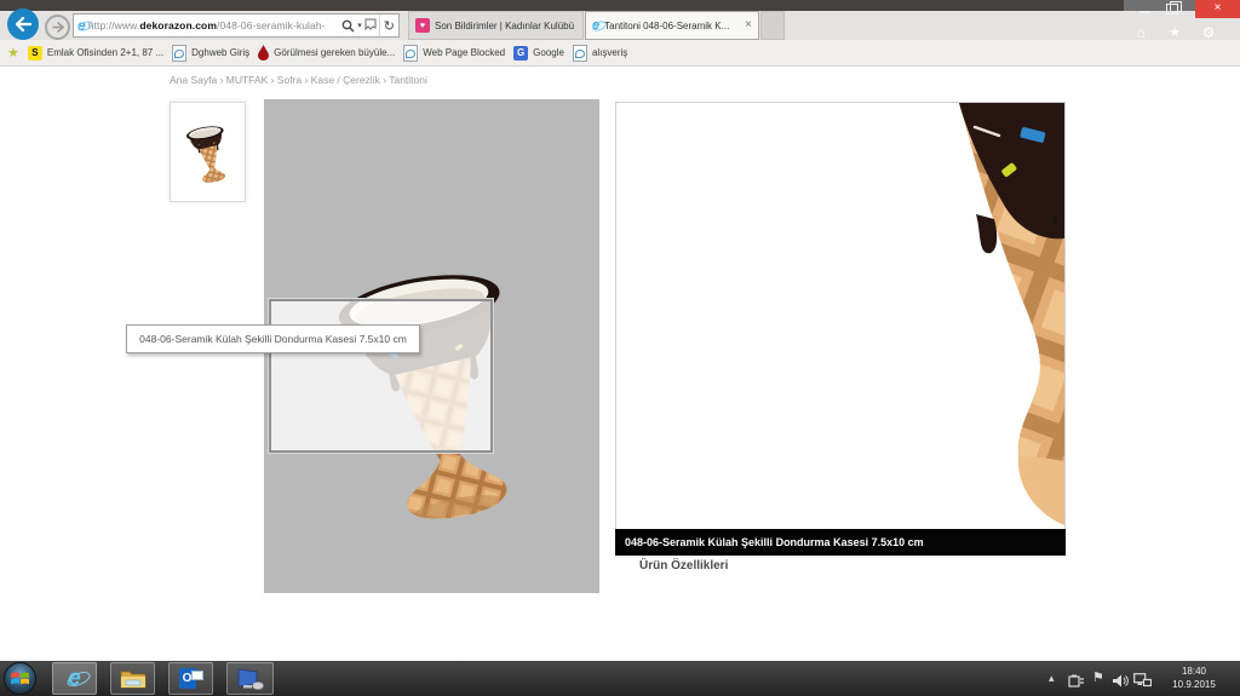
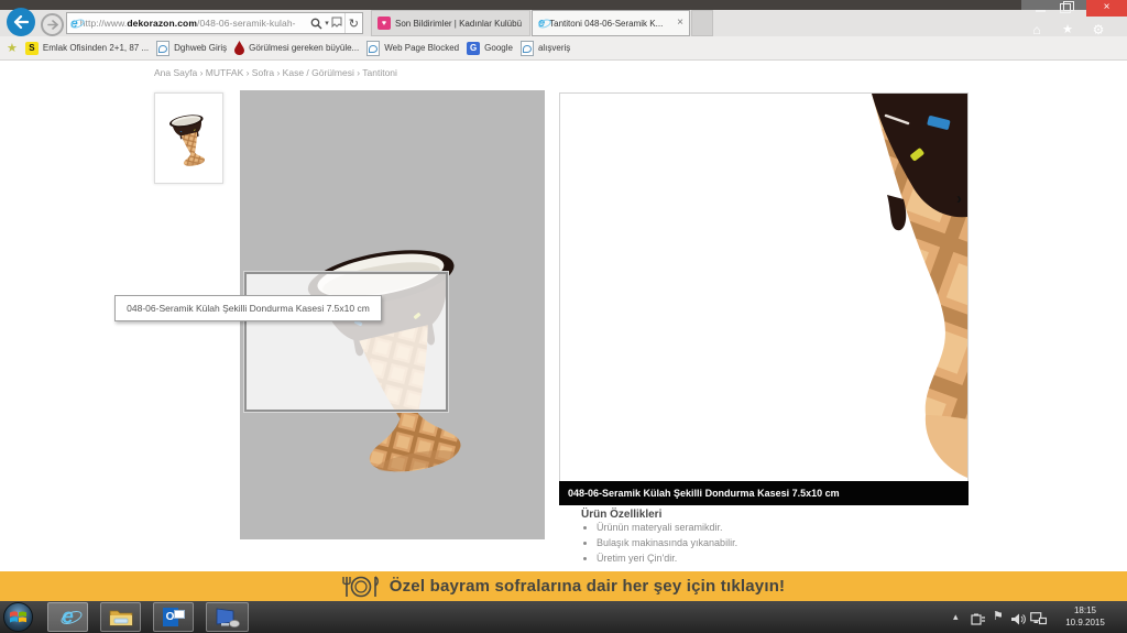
  e
  http://www.dekorazon.com/048-06-seramik-kulah-
  ↻
  Son Bildirimler | Kadınlar Kulübü
  e
  Tantitoni 048-06-Seramik K...
  ×
  ×
  ★
  ⚙
  ★
  S
  Emlak Ofisinden 2+1, 87 ...
  Dghweb Giriş
  Görülmesi gereken büyüle...
  Web Page Blocked
  G
  Google
  alışveriş
- Ana Sayfa › MUTFAK › Sofra › Kase / Çerezlik › Tantitoni
+ Ana Sayfa › MUTFAK › Sofra › Kase / Görülmesi › Tantitoni
  048-06-Seramik Külah Şekilli Dondurma Kasesi 7.5x10 cm
  048-06-Seramik Külah Şekilli Dondurma Kasesi 7.5x10 cm
  Ürün Özellikleri
+ Ürünün materyali seramikdir.
+ Bulaşık makinasında yıkanabilir.
+ Üretim yeri Çin'dir.
+ Özel bayram sofralarına dair her şey için tıklayın!
  e
  O
  ▴
  ⚑
- 18:40
+ 18:15
  10.9.2015
